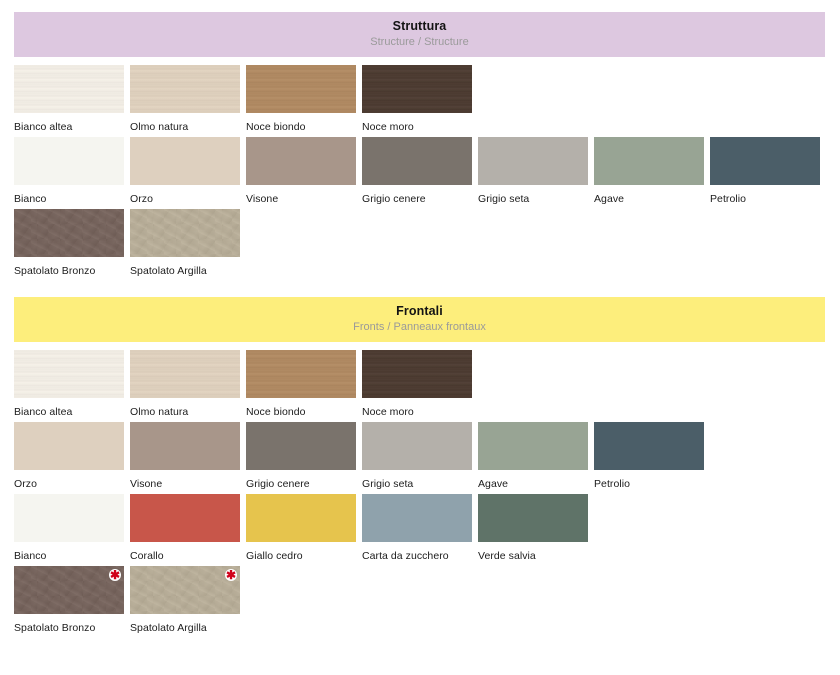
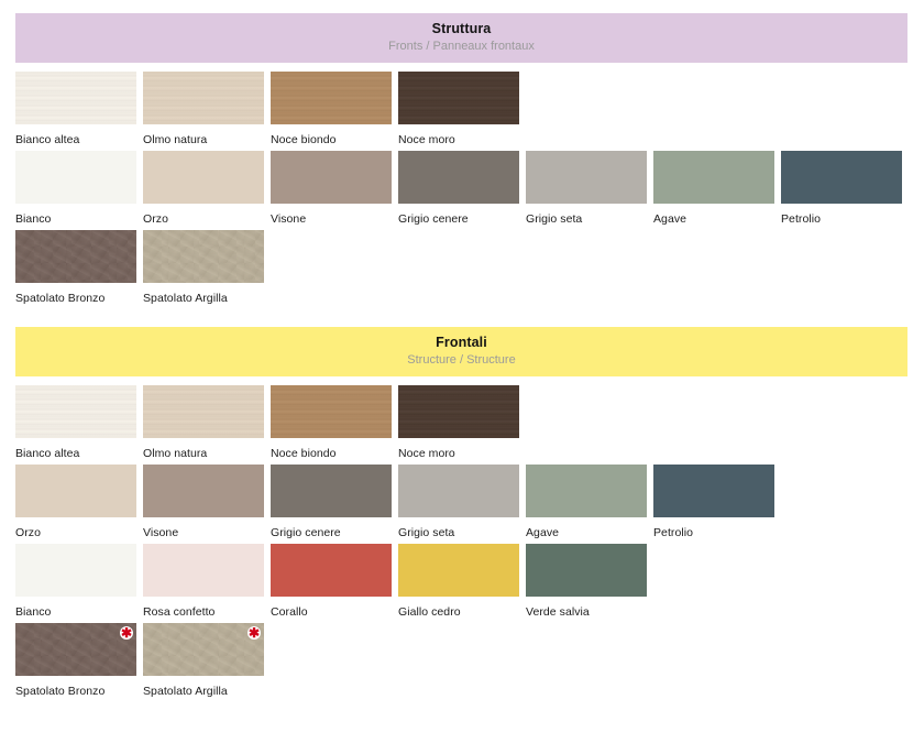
  Struttura
- Structure / Structure
+ Fronts / Panneaux frontaux
  Bianco altea
  Olmo natura
  Noce biondo
  Noce moro
  Bianco
  Orzo
  Visone
  Grigio cenere
  Grigio seta
  Agave
  Petrolio
  Spatolato Bronzo
  Spatolato Argilla
  Frontali
- Fronts / Panneaux frontaux
+ Structure / Structure
  Bianco altea
  Olmo natura
  Noce biondo
  Noce moro
  Orzo
  Visone
  Grigio cenere
  Grigio seta
  Agave
  Petrolio
  Bianco
+ Rosa confetto
  Corallo
  Giallo cedro
- Carta da zucchero
  Verde salvia
  ✱
  Spatolato Bronzo
  ✱
  Spatolato Argilla
